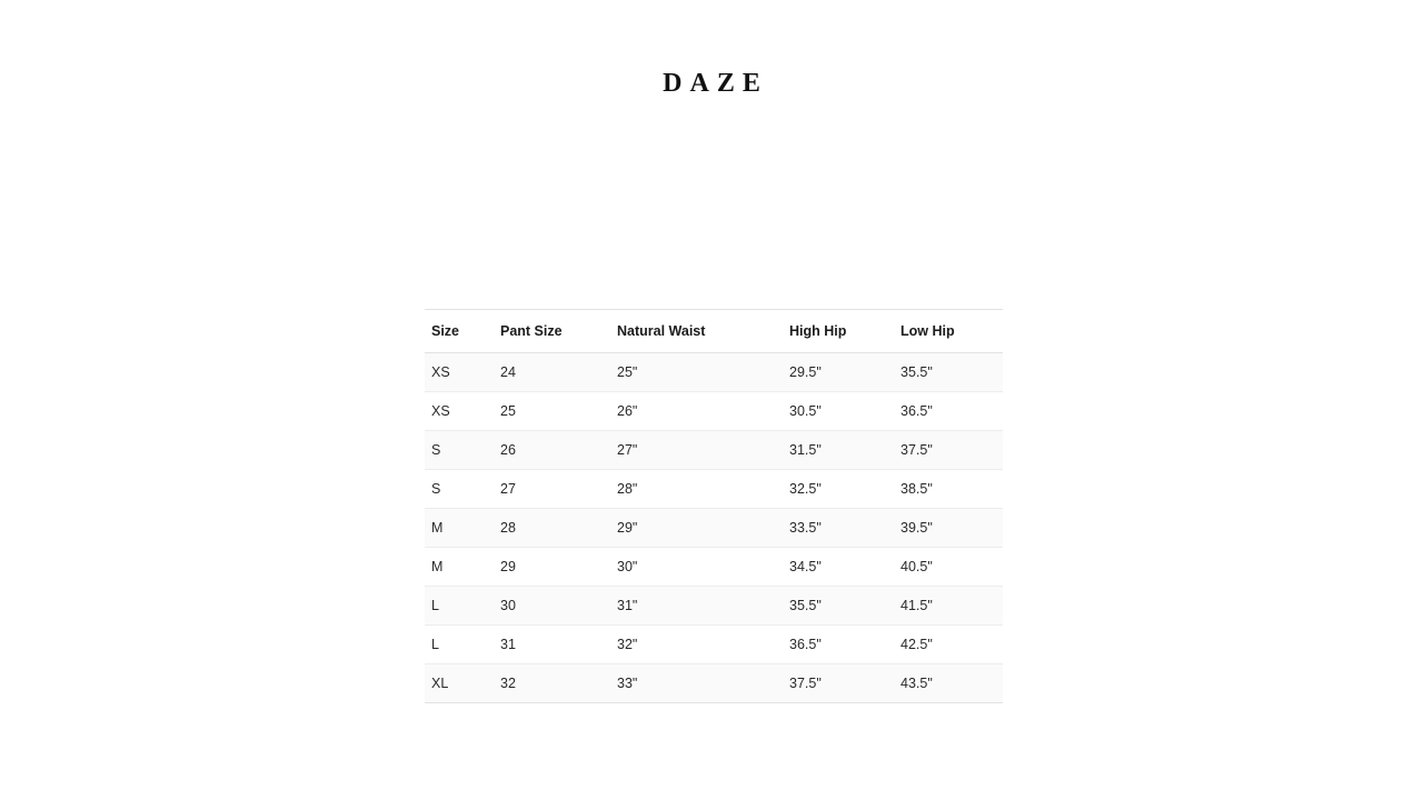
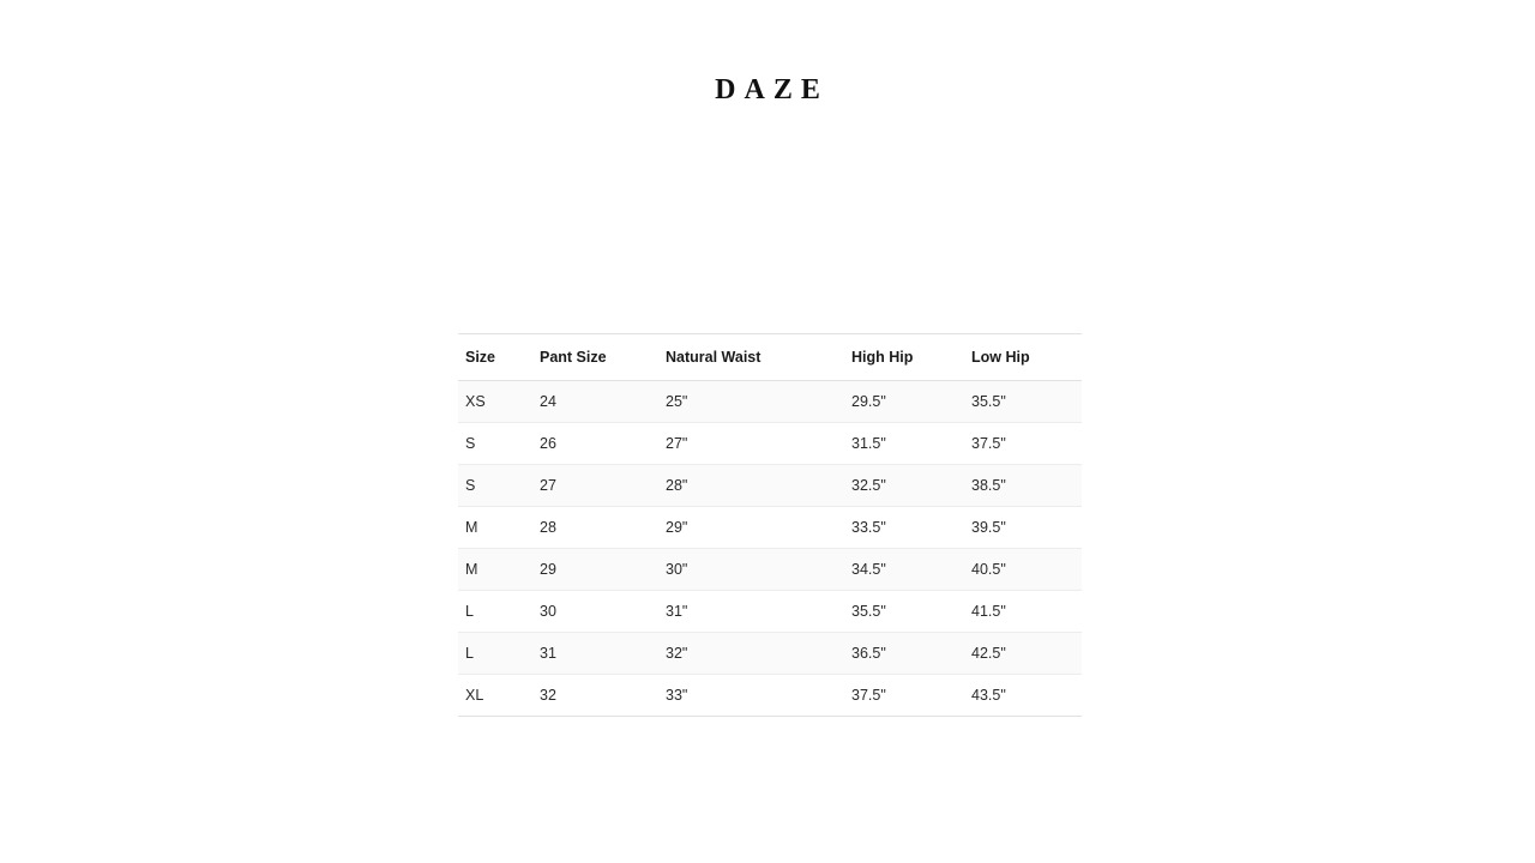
  DAZE
  Size	Pant Size	Natural Waist	High Hip	Low Hip
  XS	24	25"	29.5"	35.5"
- XS	25	26"	30.5"	36.5"
  S	26	27"	31.5"	37.5"
  S	27	28"	32.5"	38.5"
  M	28	29"	33.5"	39.5"
  M	29	30"	34.5"	40.5"
  L	30	31"	35.5"	41.5"
  L	31	32"	36.5"	42.5"
  XL	32	33"	37.5"	43.5"
